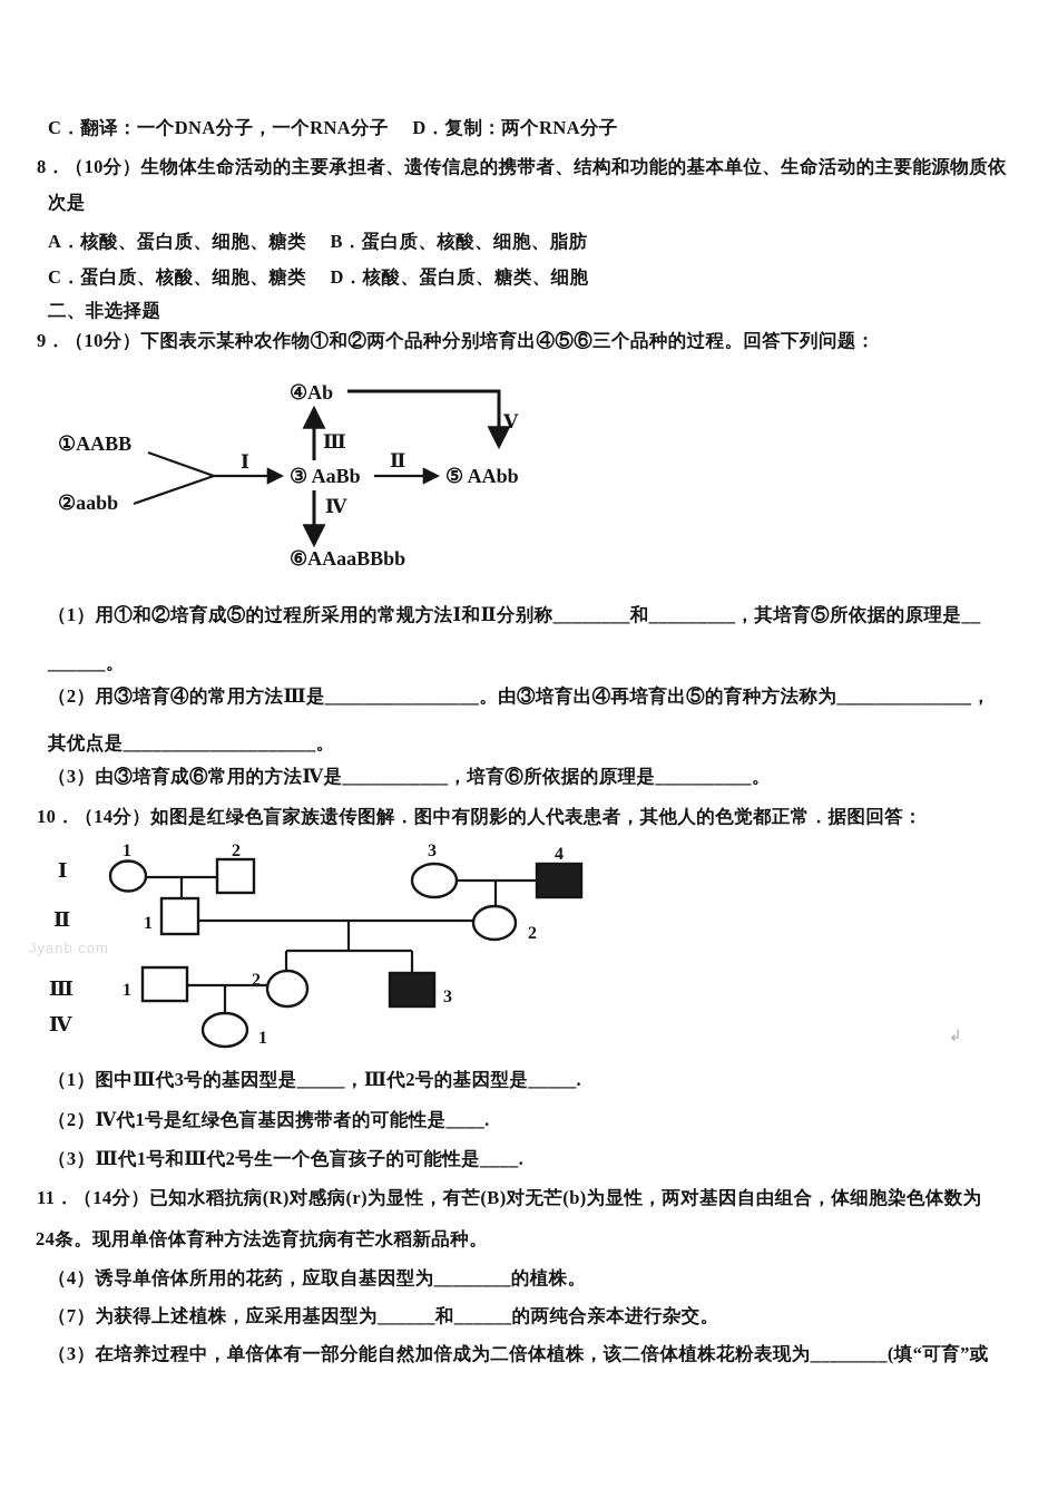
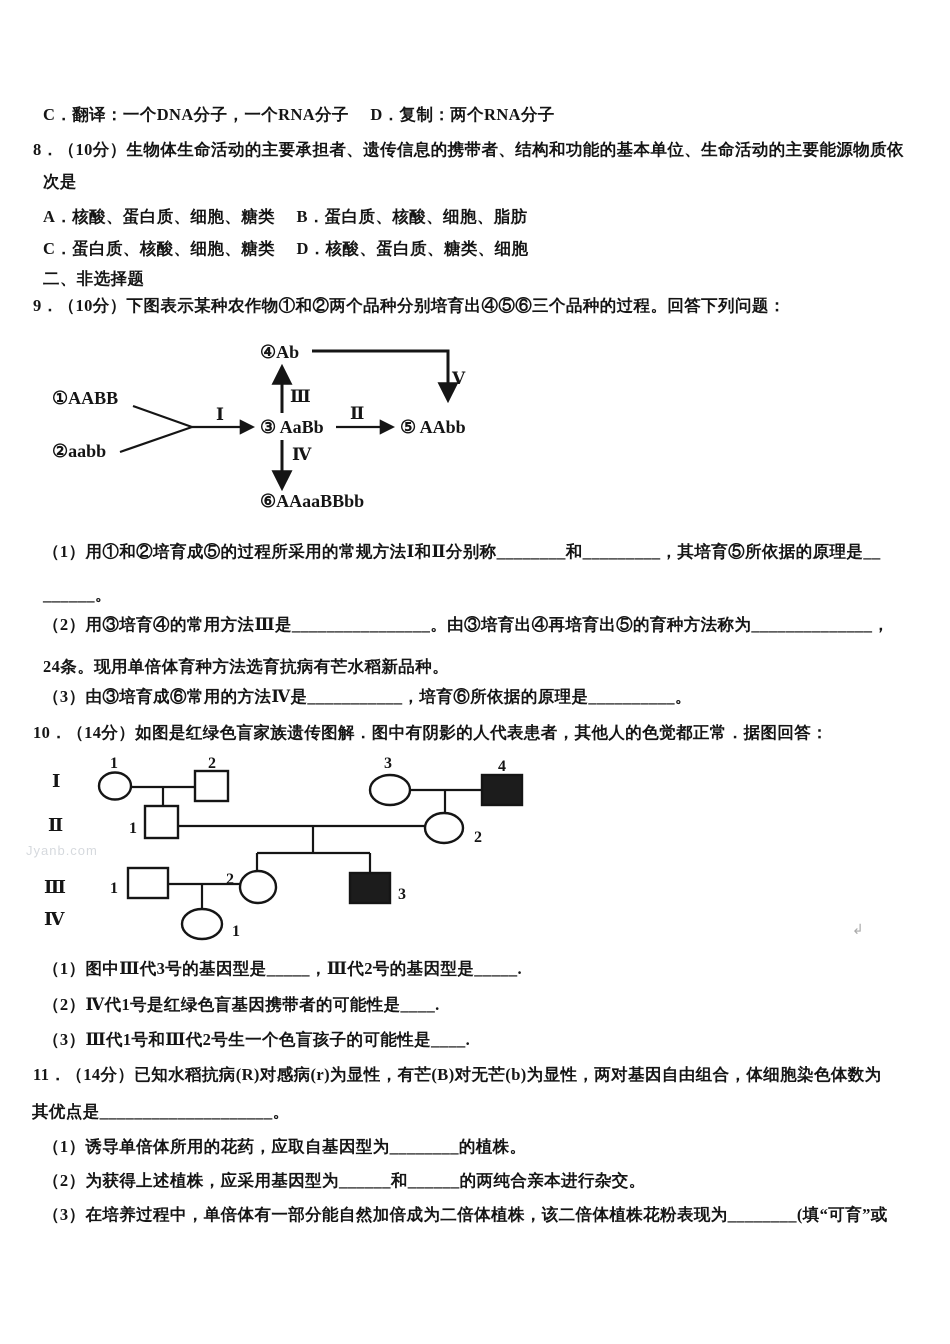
  C．翻译：一个DNA分子，一个RNA分子 D．复制：两个RNA分子
  8．（10分）生物体生命活动的主要承担者、遗传信息的携带者、结构和功能的基本单位、生命活动的主要能源物质依
  次是
  A．核酸、蛋白质、细胞、糖类 B．蛋白质、核酸、细胞、脂肪
  C．蛋白质、核酸、细胞、糖类 D．核酸、蛋白质、糖类、细胞
  二、非选择题
  9．（10分）下图表示某种农作物①和②两个品种分别培育出④⑤⑥三个品种的过程。回答下列问题：
  （1）用①和②培育成⑤的过程所采用的常规方法Ⅰ和Ⅱ分别称________和_________，其培育⑤所依据的原理是__
  ______。
  （2）用③培育④的常用方法Ⅲ是________________。由③培育出④再培育出⑤的育种方法称为______________，
- 其优点是____________________。
+ 24条。现用单倍体育种方法选育抗病有芒水稻新品种。
  （3）由③培育成⑥常用的方法Ⅳ是___________，培育⑥所依据的原理是__________。
  10．（14分）如图是红绿色盲家族遗传图解．图中有阴影的人代表患者，其他人的色觉都正常．据图回答：
  （1）图中Ⅲ代3号的基因型是_____，Ⅲ代2号的基因型是_____.
  （2）Ⅳ代1号是红绿色盲基因携带者的可能性是____.
  （3）Ⅲ代1号和Ⅲ代2号生一个色盲孩子的可能性是____.
  11．（14分）已知水稻抗病(R)对感病(r)为显性，有芒(B)对无芒(b)为显性，两对基因自由组合，体细胞染色体数为
- 24条。现用单倍体育种方法选育抗病有芒水稻新品种。
+ 其优点是____________________。
- （4）诱导单倍体所用的花药，应取自基因型为________的植株。
+ （1）诱导单倍体所用的花药，应取自基因型为________的植株。
- （7）为获得上述植株，应采用基因型为______和______的两纯合亲本进行杂交。
+ （2）为获得上述植株，应采用基因型为______和______的两纯合亲本进行杂交。
  （3）在培养过程中，单倍体有一部分能自然加倍成为二倍体植株，该二倍体植株花粉表现为________(填“可育”或
  ①AABB
  ②aabb
  ③ AaBb
  ④Ab
  ⑤ AAbb
  ⑥AAaaBBbb
  Ⅰ
  Ⅱ
  Ⅲ
  Ⅳ
  Ⅴ
  Ⅰ
  Ⅱ
  Ⅲ
  Ⅳ
  1
  2
  3
  4
  1
  2
  1
  2
  3
  1
  Jyanb.com
  ↲
